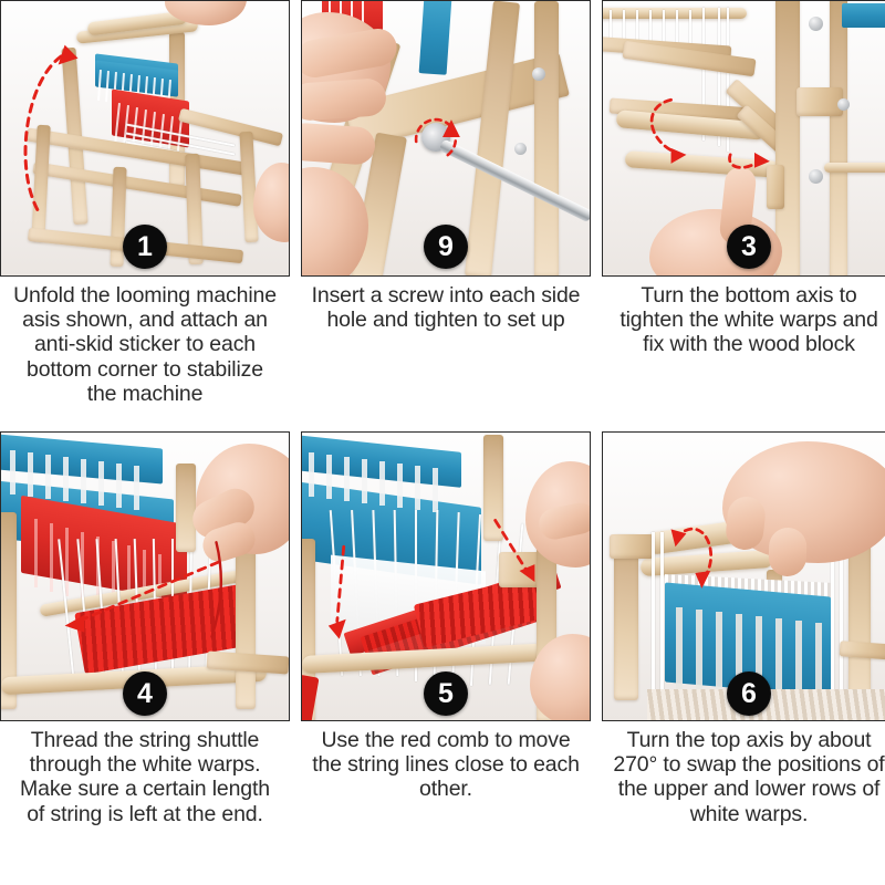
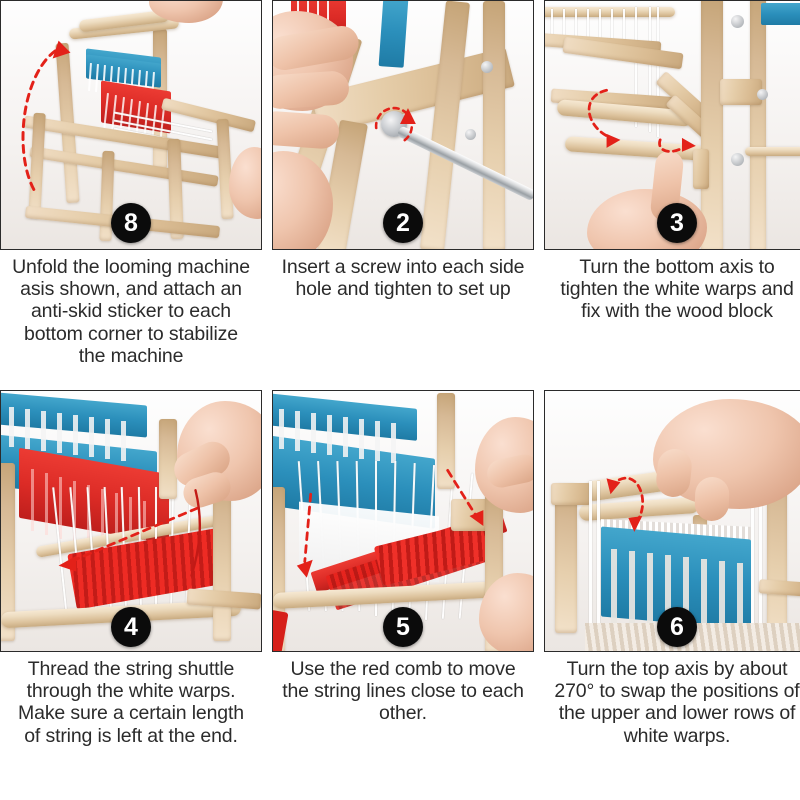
- 1
+ 8
- 9
+ 2
  3
  Unfold the looming machine
  asis shown, and attach an
  anti-skid sticker to each
  bottom corner to stabilize
  the machine
  Insert a screw into each side
  hole and tighten to set up
  Turn the bottom axis to
  tighten the white warps and
  fix with the wood block
  4
  5
  6
  Thread the string shuttle
  through the white warps.
  Make sure a certain length
  of string is left at the end.
  Use the red comb to move
  the string lines close to each
  other.
  Turn the top axis by about
  270° to swap the positions of
  the upper and lower rows of
  white warps.
